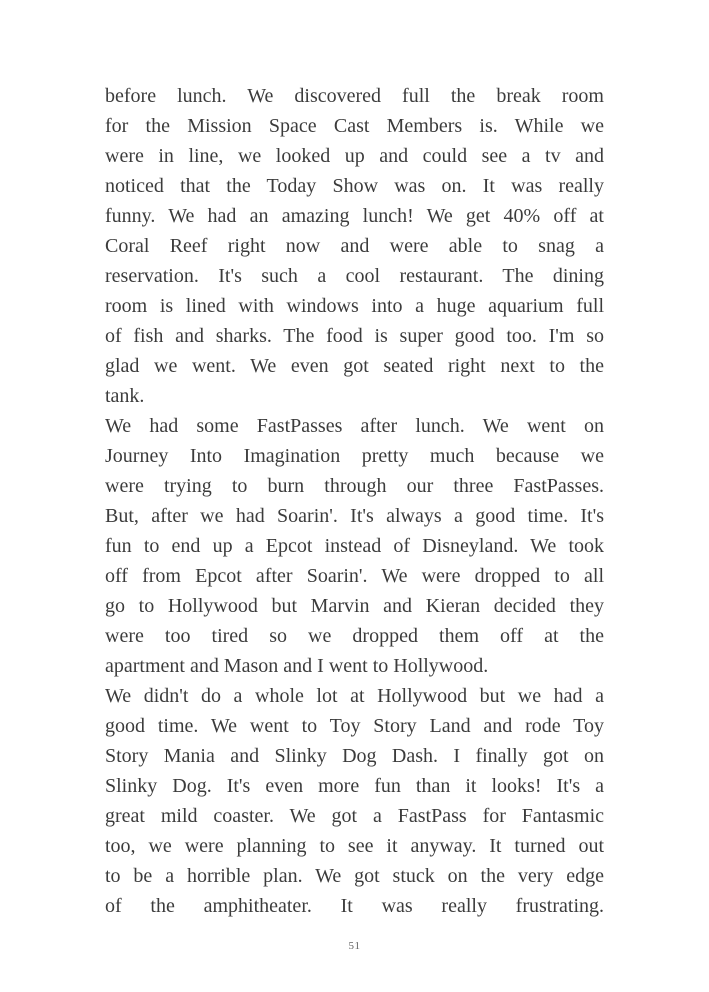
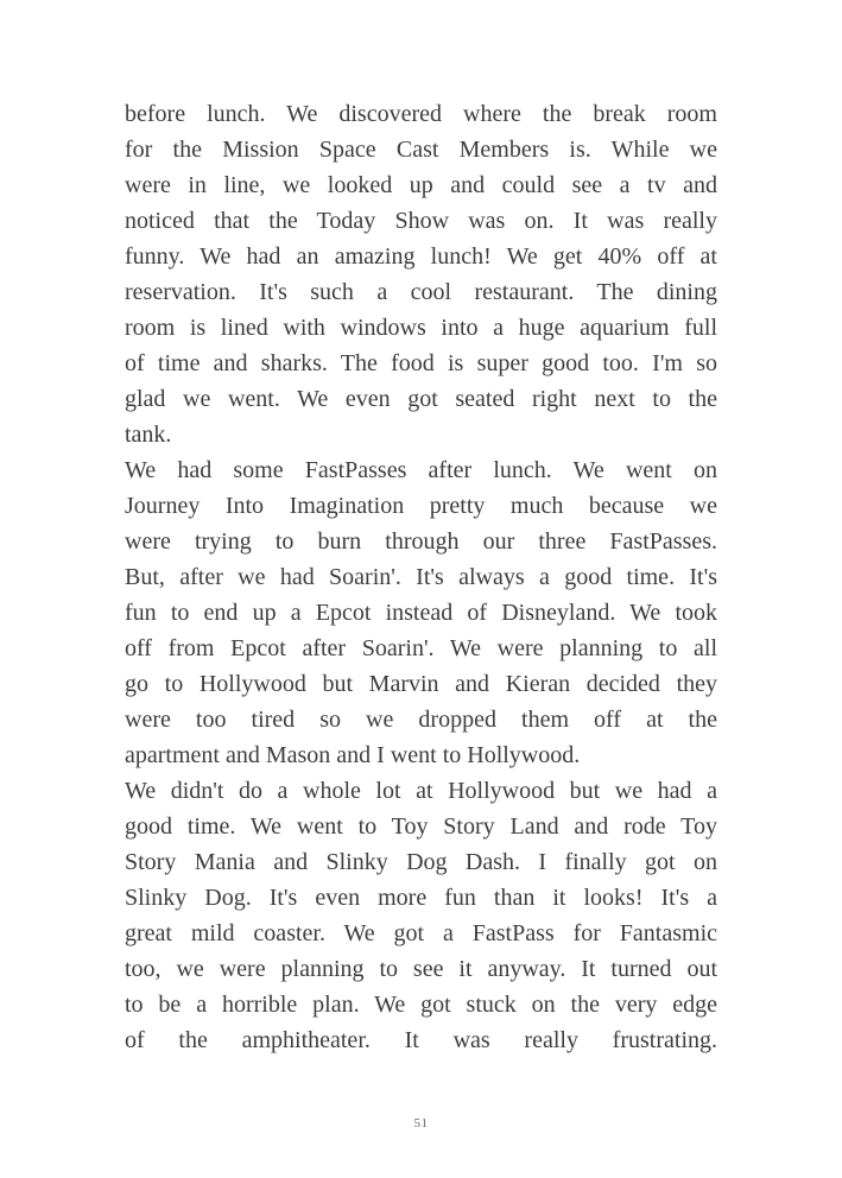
- before lunch. We discovered full the break room
+ before lunch. We discovered where the break room
  for the Mission Space Cast Members is. While we
  were in line, we looked up and could see a tv and
  noticed that the Today Show was on. It was really
  funny. We had an amazing lunch! We get 40% off at
- Coral Reef right now and were able to snag a
  reservation. It's such a cool restaurant. The dining
  room is lined with windows into a huge aquarium full
- of fish and sharks. The food is super good too. I'm so
+ of time and sharks. The food is super good too. I'm so
  glad we went. We even got seated right next to the
  tank.
  We had some FastPasses after lunch. We went on
  Journey Into Imagination pretty much because we
  were trying to burn through our three FastPasses.
  But, after we had Soarin'. It's always a good time. It's
  fun to end up a Epcot instead of Disneyland. We took
- off from Epcot after Soarin'. We were dropped to all
+ off from Epcot after Soarin'. We were planning to all
  go to Hollywood but Marvin and Kieran decided they
  were too tired so we dropped them off at the
  apartment and Mason and I went to Hollywood.
  We didn't do a whole lot at Hollywood but we had a
  good time. We went to Toy Story Land and rode Toy
  Story Mania and Slinky Dog Dash. I finally got on
  Slinky Dog. It's even more fun than it looks! It's a
  great mild coaster. We got a FastPass for Fantasmic
  too, we were planning to see it anyway. It turned out
  to be a horrible plan. We got stuck on the very edge
  of the amphitheater. It was really frustrating.
  51
